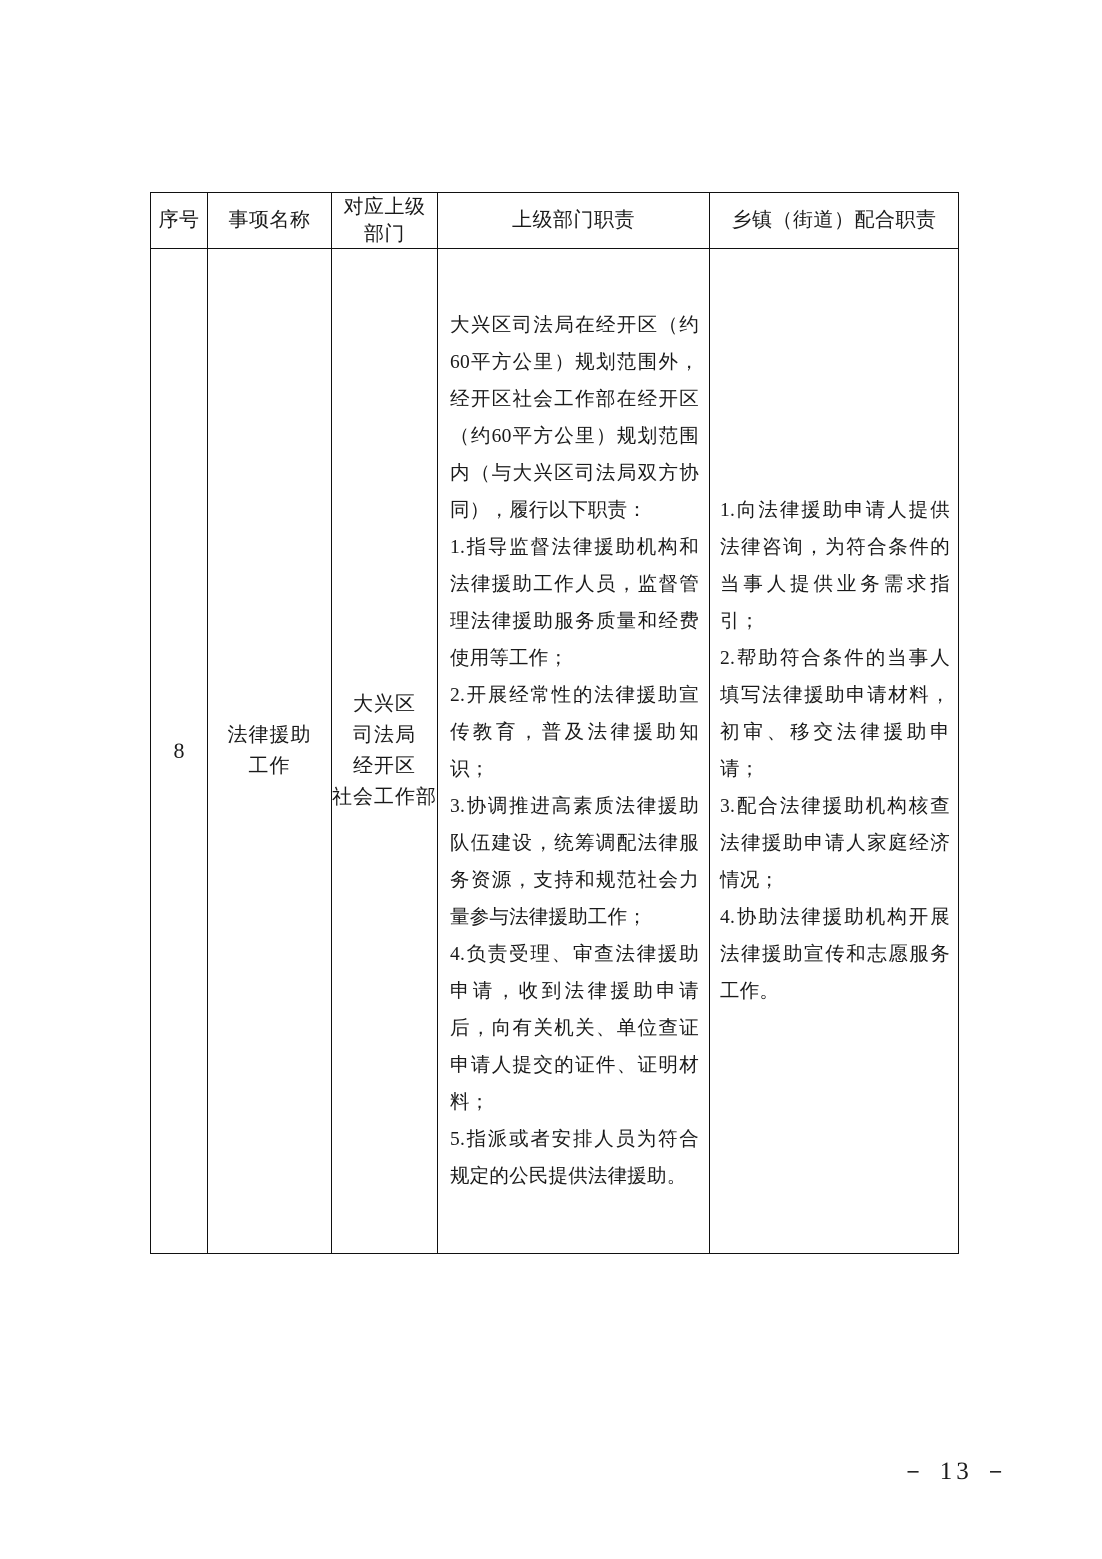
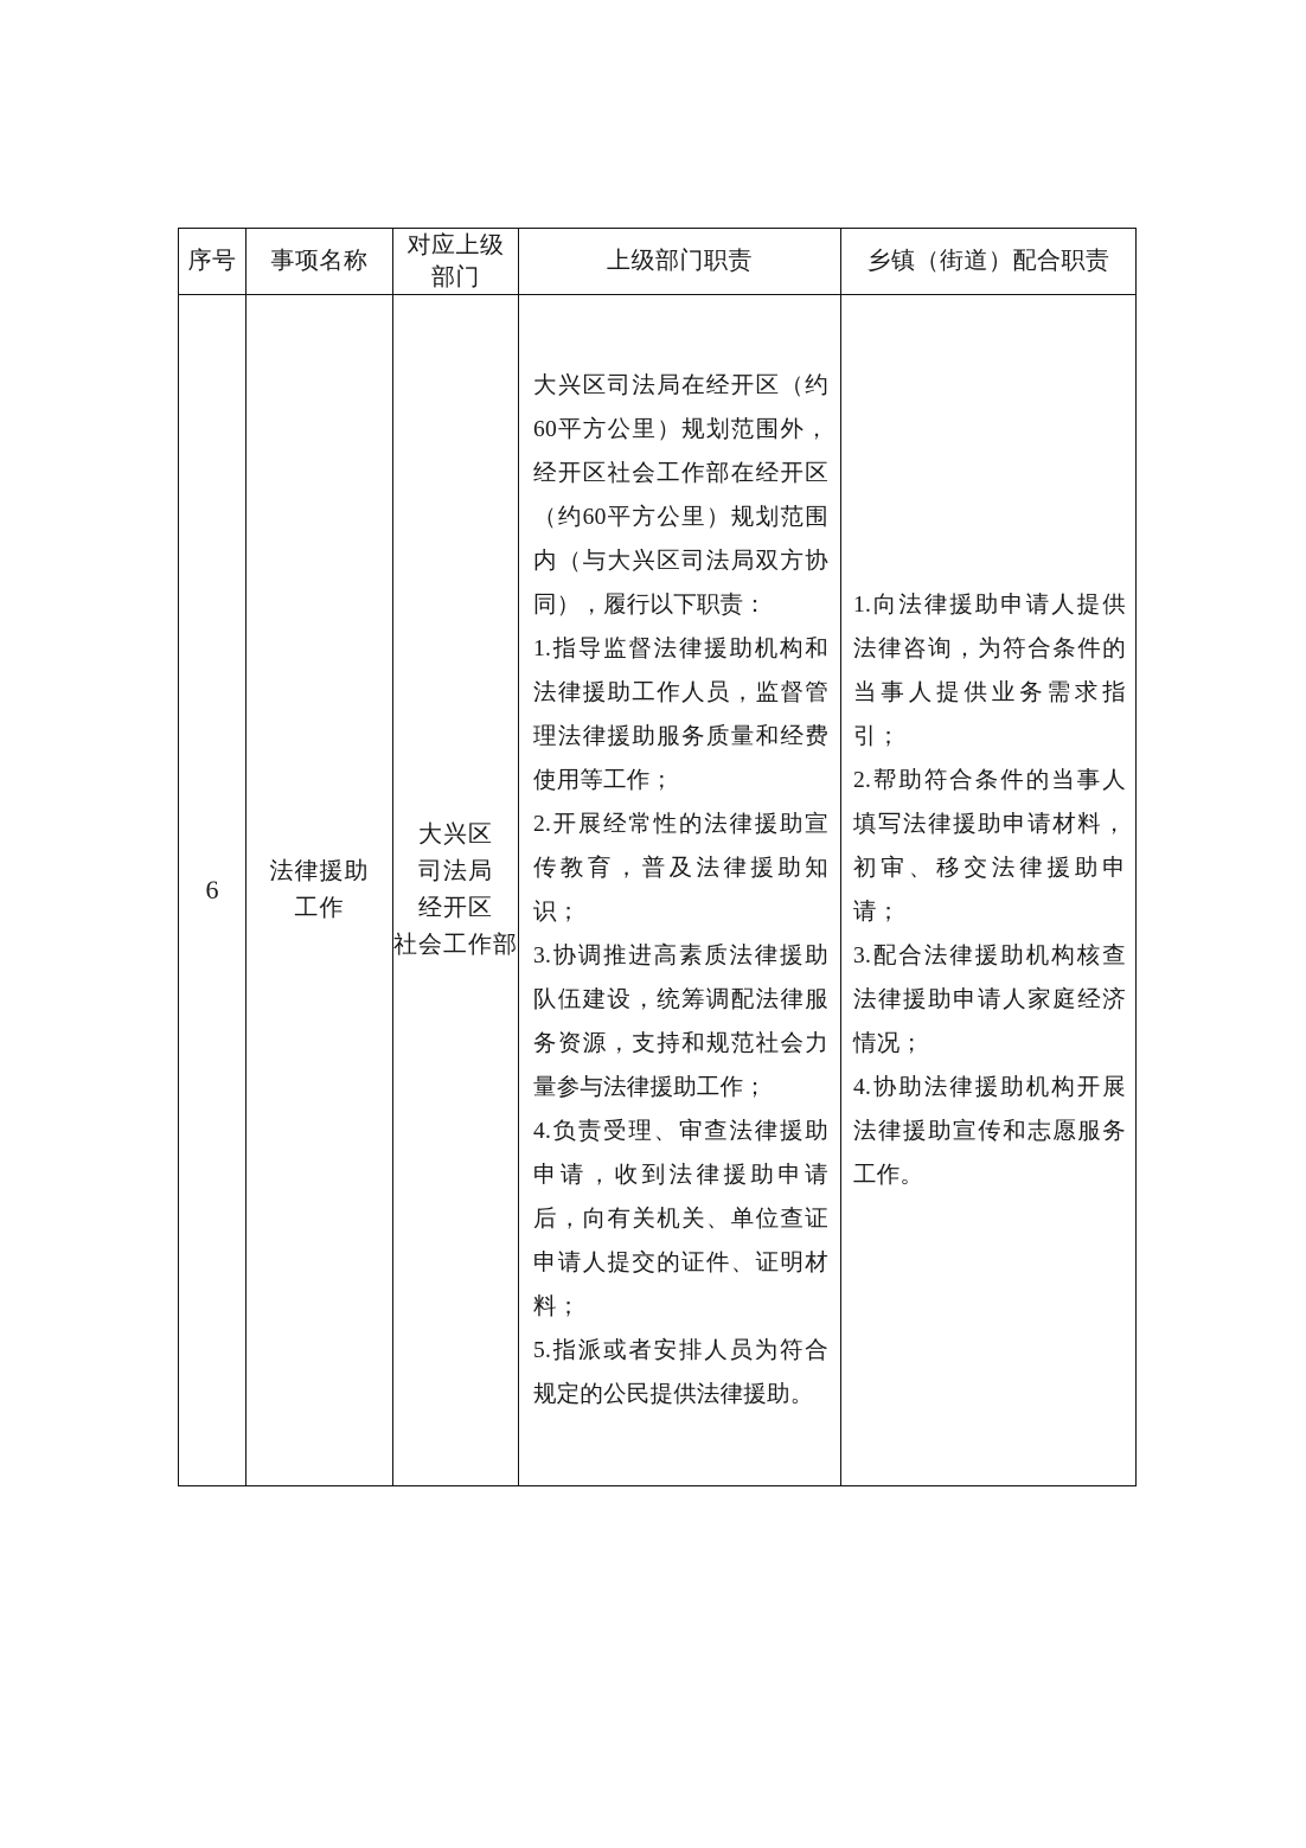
  序号	事项名称	对应上级 部门	上级部门职责	乡镇（街道）配合职责
- 8	法律援助 工作	大兴区 司法局 经开区 社会工作部	大兴区司法局在经开区（约60平方公里）规划范围外，经开区社会工作部在经开区（约60平方公里）规划范围内（与大兴区司法局双方协同），履行以下职责：1.指导监督法律援助机构和法律援助工作人员，监督管理法律援助服务质量和经费使用等工作；2.开展经常性的法律援助宣传教育，普及法律援助知识；3.协调推进高素质法律援助队伍建设，统筹调配法律服务资源，支持和规范社会力量参与法律援助工作；4.负责受理、审查法律援助申请，收到法律援助申请后，向有关机关、单位查证申请人提交的证件、证明材料；5.指派或者安排人员为符合规定的公民提供法律援助。	1.向法律援助申请人提供法律咨询，为符合条件的当事人提供业务需求指引；2.帮助符合条件的当事人填写法律援助申请材料，初审、移交法律援助申请；3.配合法律援助机构核查法律援助申请人家庭经济情况；4.协助法律援助机构开展法律援助宣传和志愿服务工作。
+ 6	法律援助 工作	大兴区 司法局 经开区 社会工作部	大兴区司法局在经开区（约60平方公里）规划范围外，经开区社会工作部在经开区（约60平方公里）规划范围内（与大兴区司法局双方协同），履行以下职责：1.指导监督法律援助机构和法律援助工作人员，监督管理法律援助服务质量和经费使用等工作；2.开展经常性的法律援助宣传教育，普及法律援助知识；3.协调推进高素质法律援助队伍建设，统筹调配法律服务资源，支持和规范社会力量参与法律援助工作；4.负责受理、审查法律援助申请，收到法律援助申请后，向有关机关、单位查证申请人提交的证件、证明材料；5.指派或者安排人员为符合规定的公民提供法律援助。	1.向法律援助申请人提供法律咨询，为符合条件的当事人提供业务需求指引；2.帮助符合条件的当事人填写法律援助申请材料，初审、移交法律援助申请；3.配合法律援助机构核查法律援助申请人家庭经济情况；4.协助法律援助机构开展法律援助宣传和志愿服务工作。
- － 13 －
